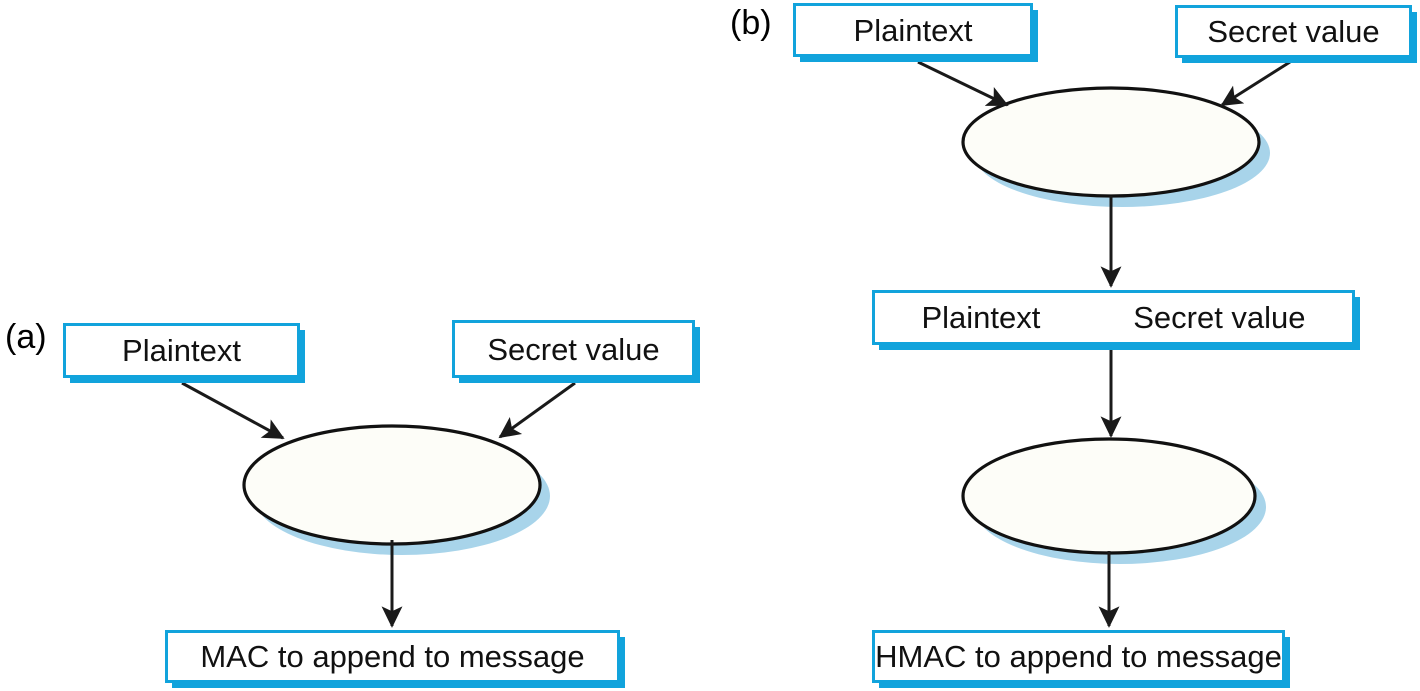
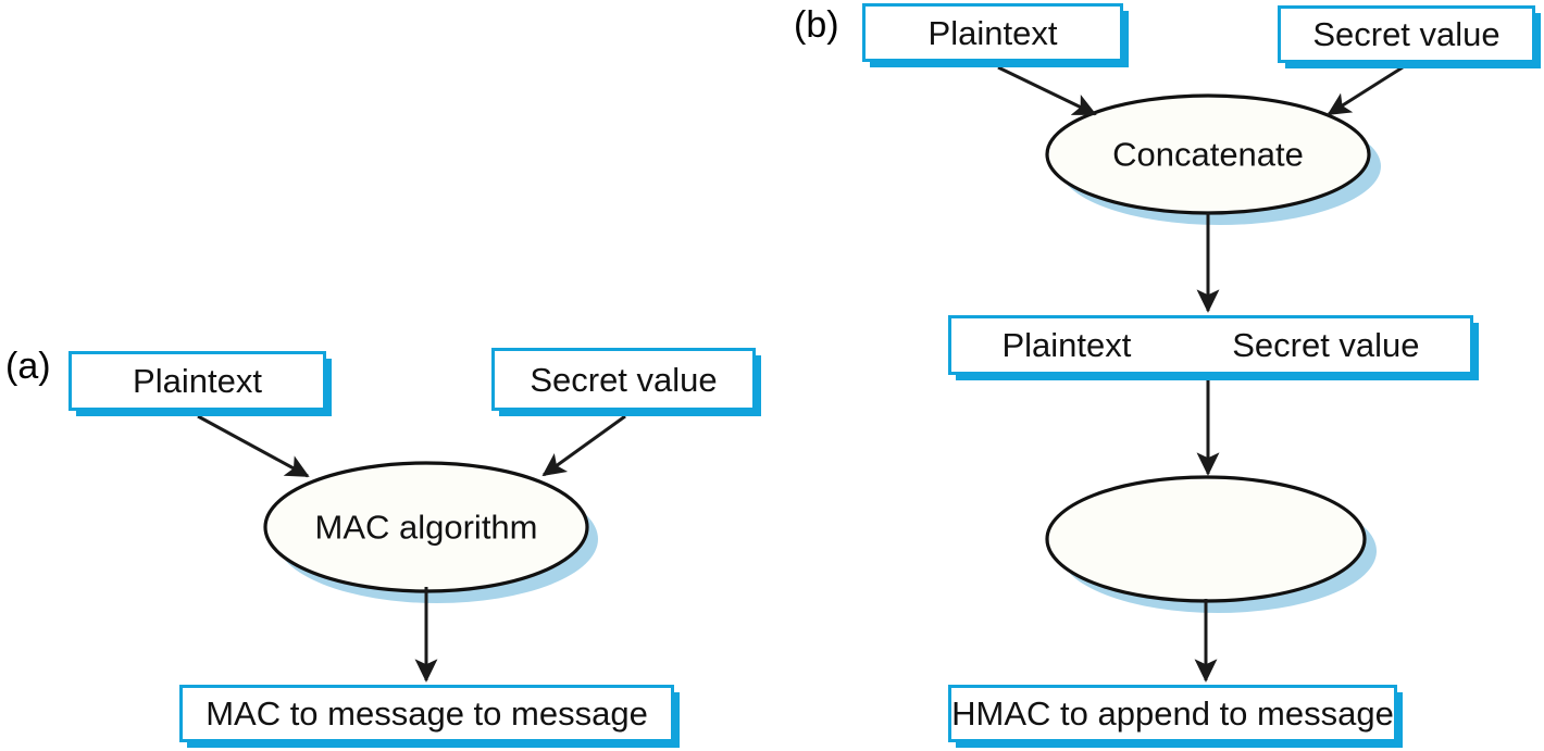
  (a)
  Plaintext
  Secret value
+ MAC algorithm
- MAC to append to message
+ MAC to message to message
  (b)
  Plaintext
  Secret value
+ Concatenate
  Plaintext
  Secret value
  HMAC to append to message
